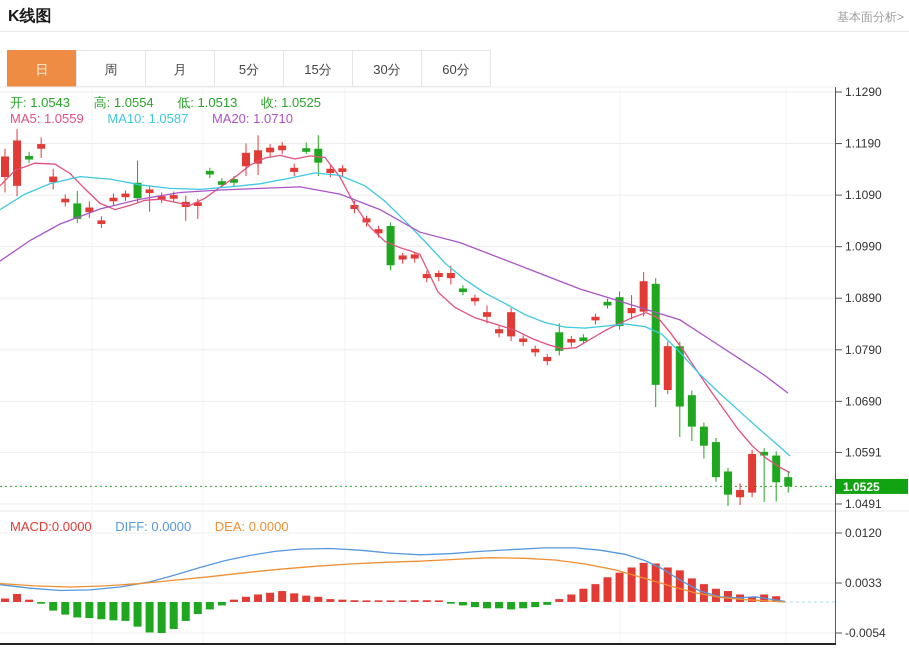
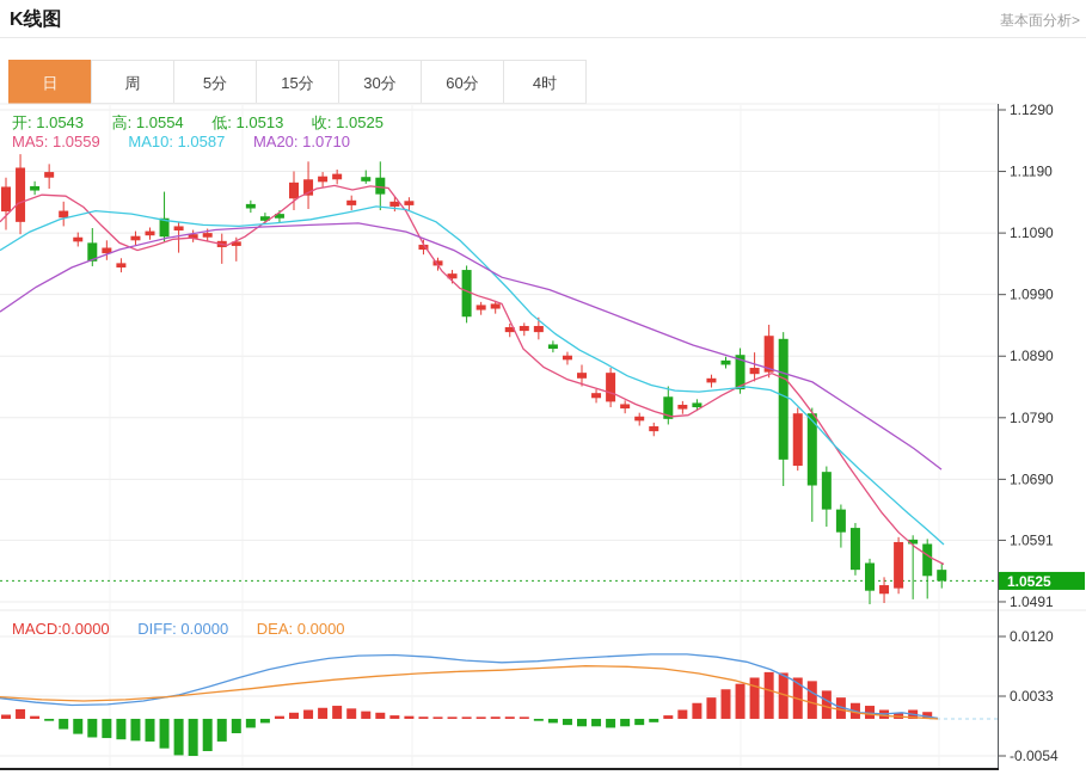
  K线图
  基本面分析>
  日
  周
- 月
  5分
  15分
  30分
  60分
+ 4时
  1.1290
  1.1190
  1.1090
  1.0990
  1.0890
  1.0790
  1.0690
  1.0591
  1.0491
  0.0120
  0.0033
  -0.0054
  1.0525
  开: 1.0543 高: 1.0554 低: 1.0513 收: 1.0525
  MA5: 1.0559 MA10: 1.0587 MA20: 1.0710
  MACD:0.0000 DIFF: 0.0000 DEA: 0.0000
